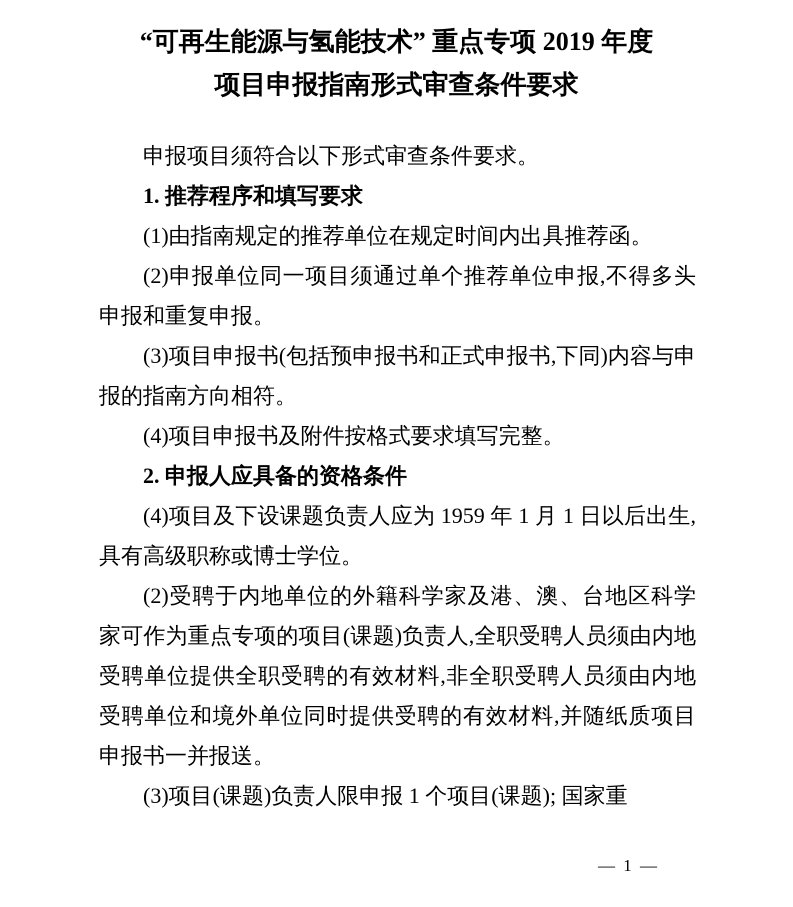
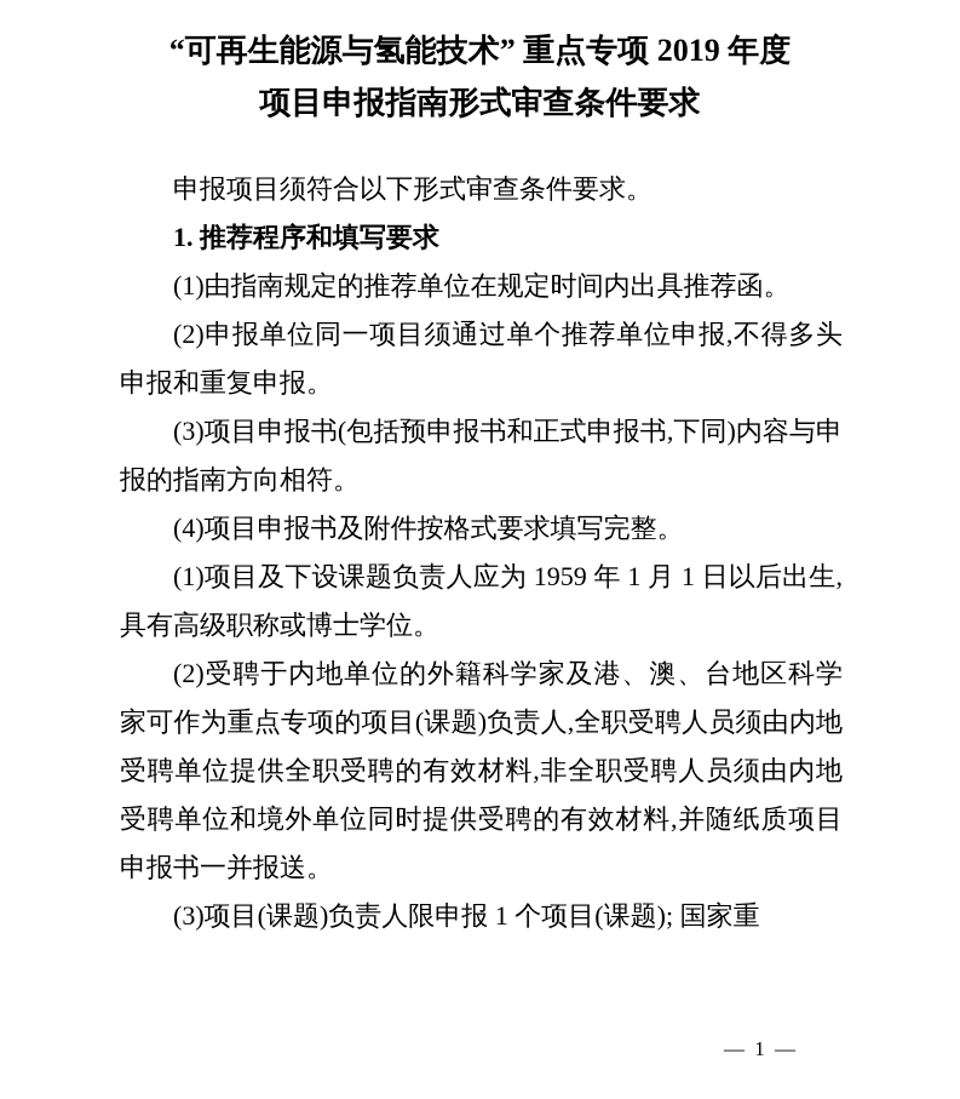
  “可再生能源与氢能技术” 重点专项 2019 年度
  项目申报指南形式审查条件要求
  申报项目须符合以下形式审查条件要求。
  1. 推荐程序和填写要求
  (1)由指南规定的推荐单位在规定时间内出具推荐函。
  (2)申报单位同一项目须通过单个推荐单位申报,不得多头申报和重复申报。
  (3)项目申报书(包括预申报书和正式申报书,下同)内容与申报的指南方向相符。
  (4)项目申报书及附件按格式要求填写完整。
- 2. 申报人应具备的资格条件
- (4)项目及下设课题负责人应为 1959 年 1 月 1 日以后出生,具有高级职称或博士学位。
+ (1)项目及下设课题负责人应为 1959 年 1 月 1 日以后出生,具有高级职称或博士学位。
  (2)受聘于内地单位的外籍科学家及港、澳、台地区科学家可作为重点专项的项目(课题)负责人,全职受聘人员须由内地受聘单位提供全职受聘的有效材料,非全职受聘人员须由内地受聘单位和境外单位同时提供受聘的有效材料,并随纸质项目申报书一并报送。
  (3)项目(课题)负责人限申报 1 个项目(课题); 国家重
  — 1 —
